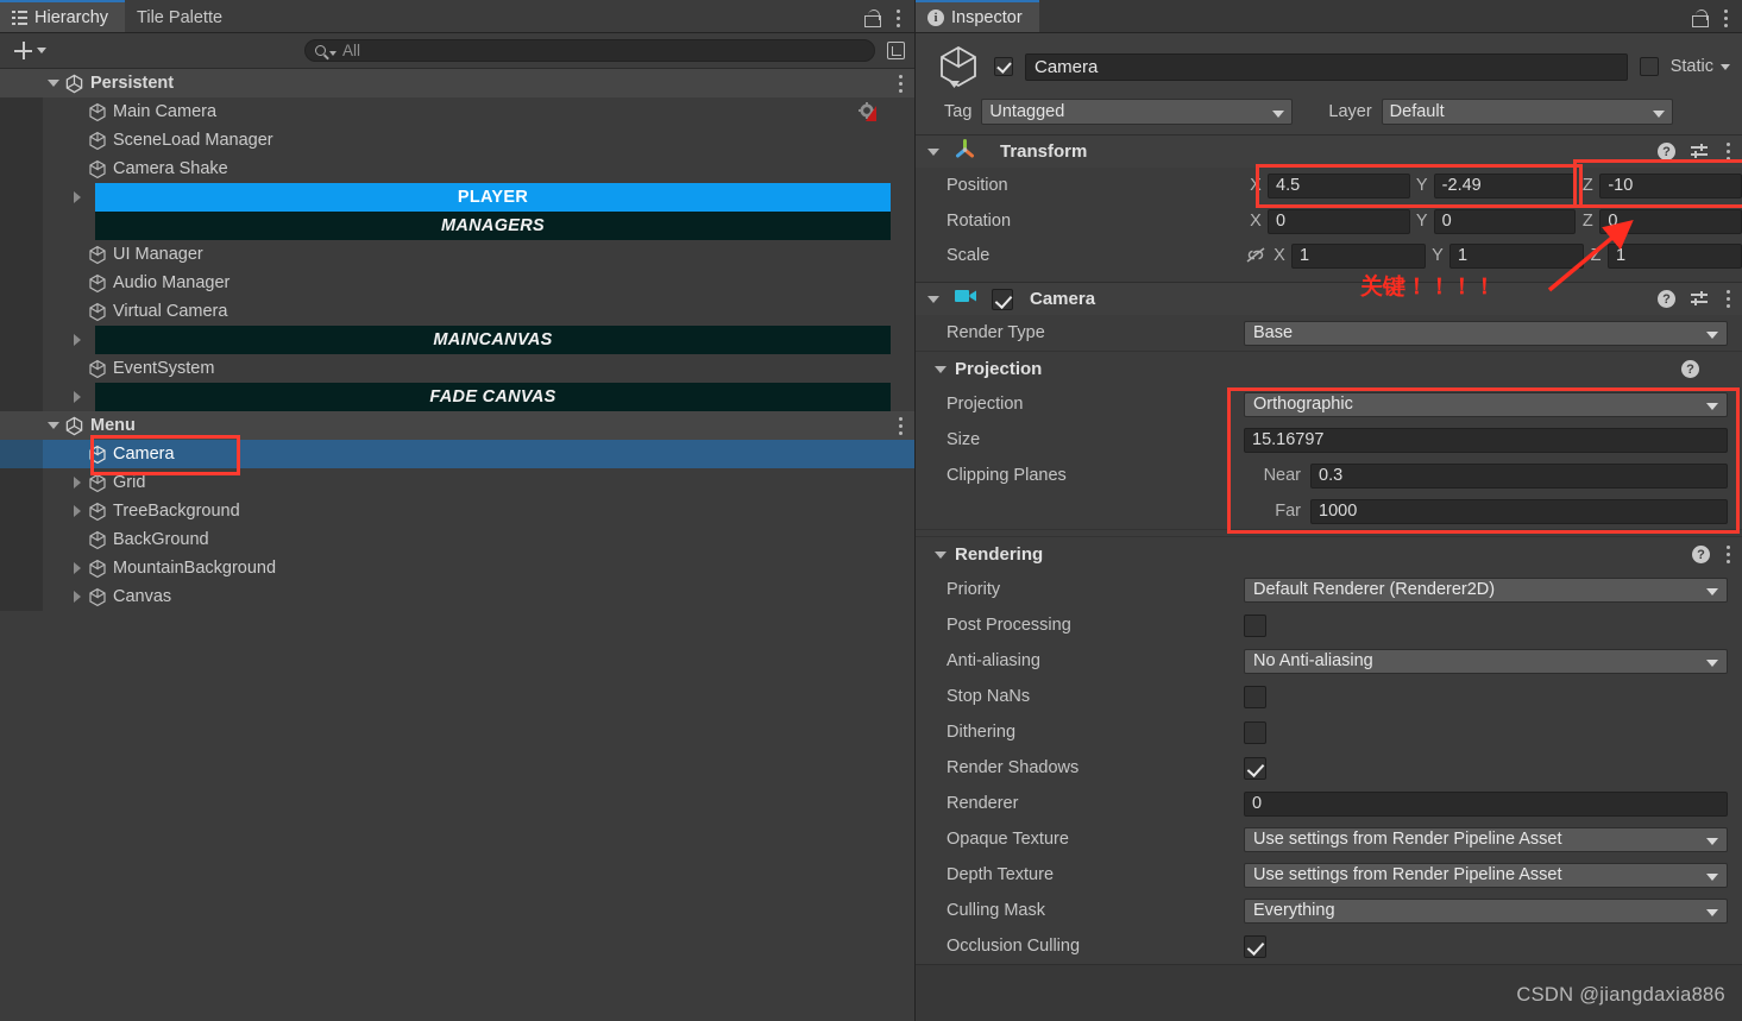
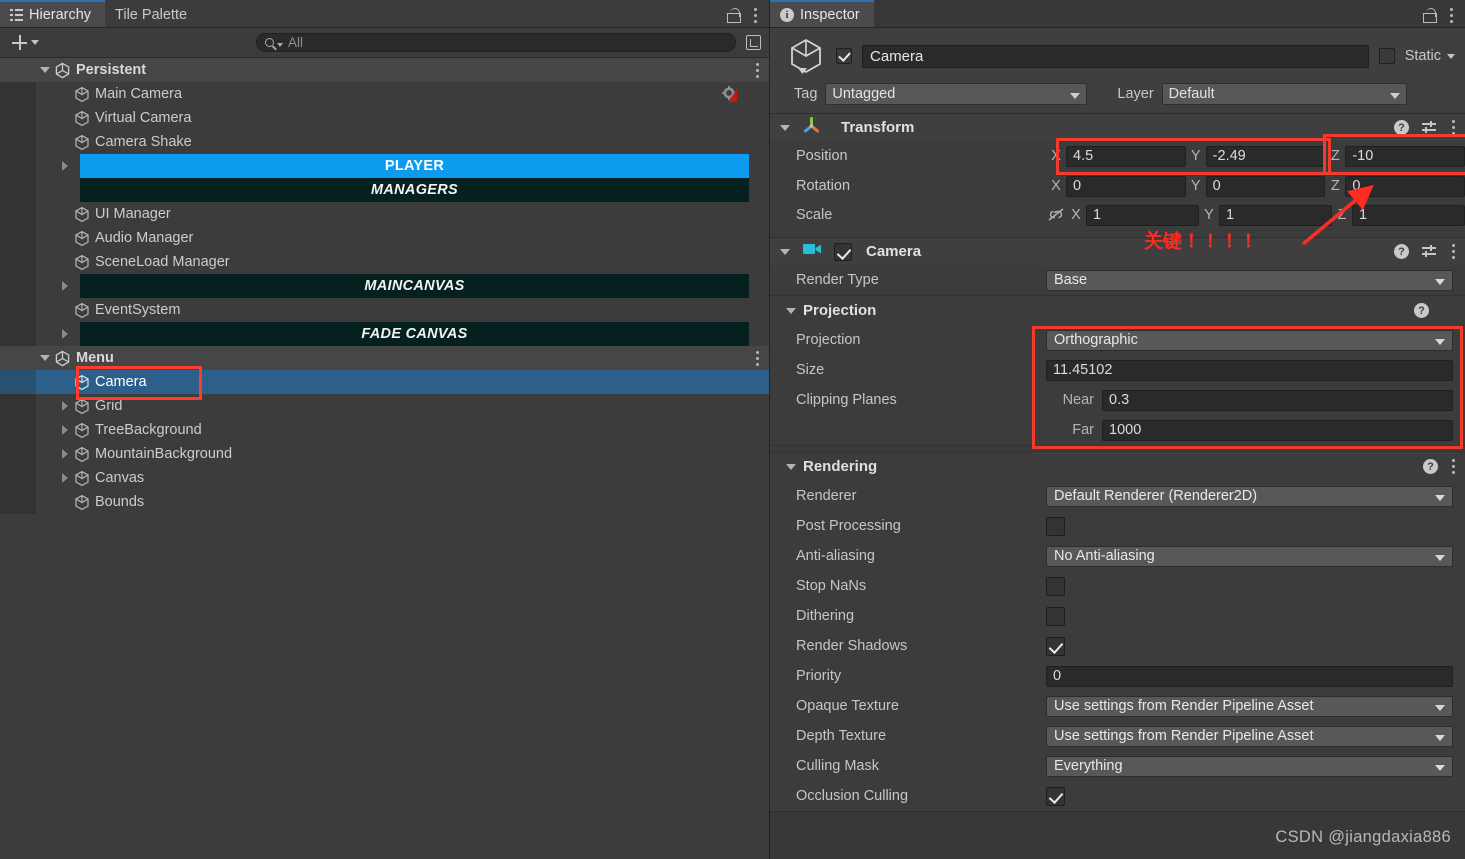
  Hierarchy
  Tile Palette
  All
  Persistent
  Main Camera
- SceneLoad Manager
+ Virtual Camera
  Camera Shake
  PLAYER
  MANAGERS
  UI Manager
  Audio Manager
- Virtual Camera
+ SceneLoad Manager
  MAINCANVAS
  EventSystem
  FADE CANVAS
  Menu
  Camera
  Grid
  TreeBackground
- BackGround
  MountainBackground
  Canvas
+ Bounds
  i
  Inspector
  Camera
  Static
  Tag
  Untagged
  Layer
  Default
  Transform
  ?
  Position
  X
  4.5
  Y
  -2.49
  Z
  -10
  Rotation
  X
  0
  Y
  0
  Z
  0
  Scale
  X
  1
  Y
  1
  Z
  1
  Camera
  ?
  Render Type
  Base
  Projection
  ?
  Projection
  Orthographic
  Size
- 15.16797
+ 11.45102
  Clipping Planes
  Near
  0.3
  Far
  1000
  Rendering
  ?
- Priority
+ Renderer
  Default Renderer (Renderer2D)
  Post Processing
  Anti-aliasing
  No Anti-aliasing
  Stop NaNs
  Dithering
  Render Shadows
- Renderer
+ Priority
  0
  Opaque Texture
  Use settings from Render Pipeline Asset
  Depth Texture
  Use settings from Render Pipeline Asset
  Culling Mask
  Everything
  Occlusion Culling
  关键！！！！
  CSDN @jiangdaxia886
